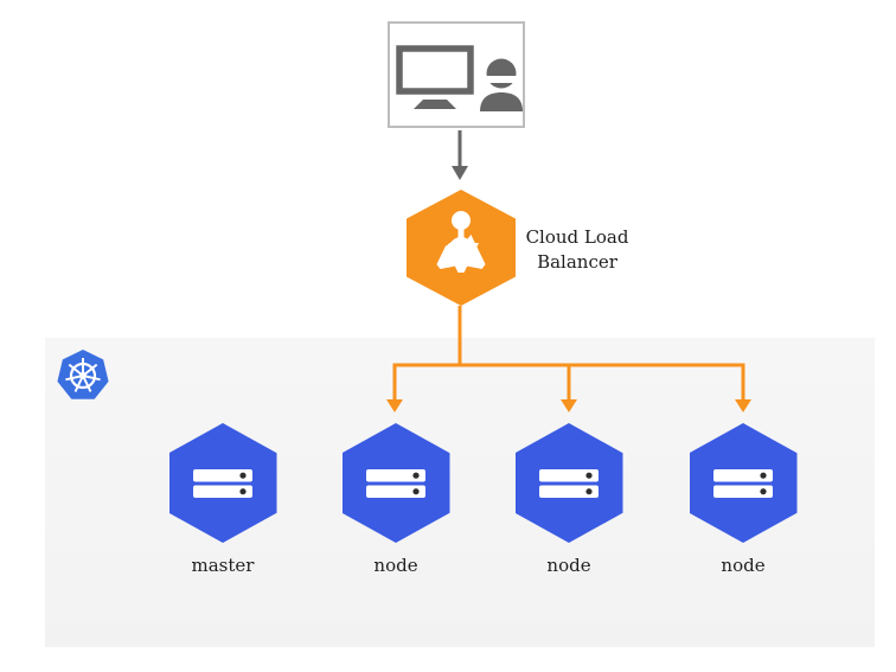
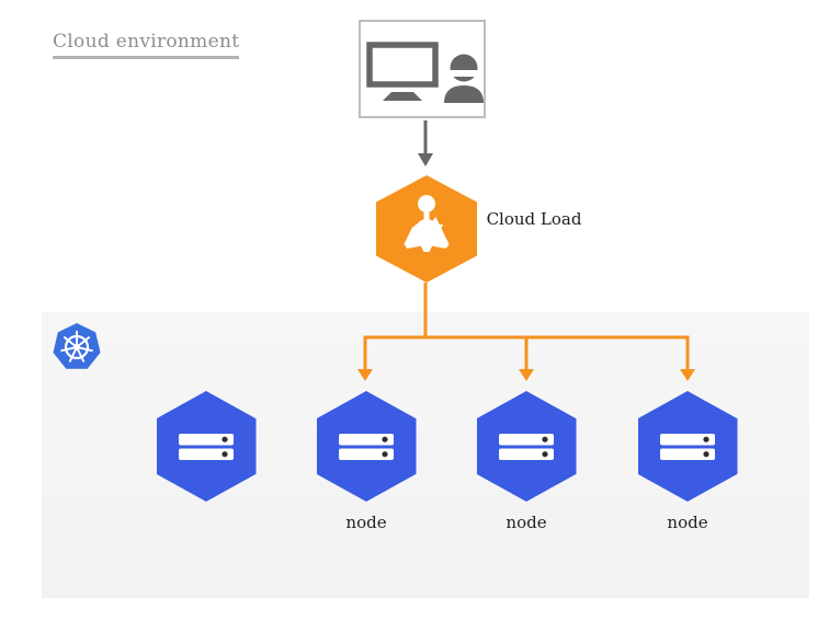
+ Cloud environment
  Cloud Load
- Balancer
- master
  node
  node
  node
